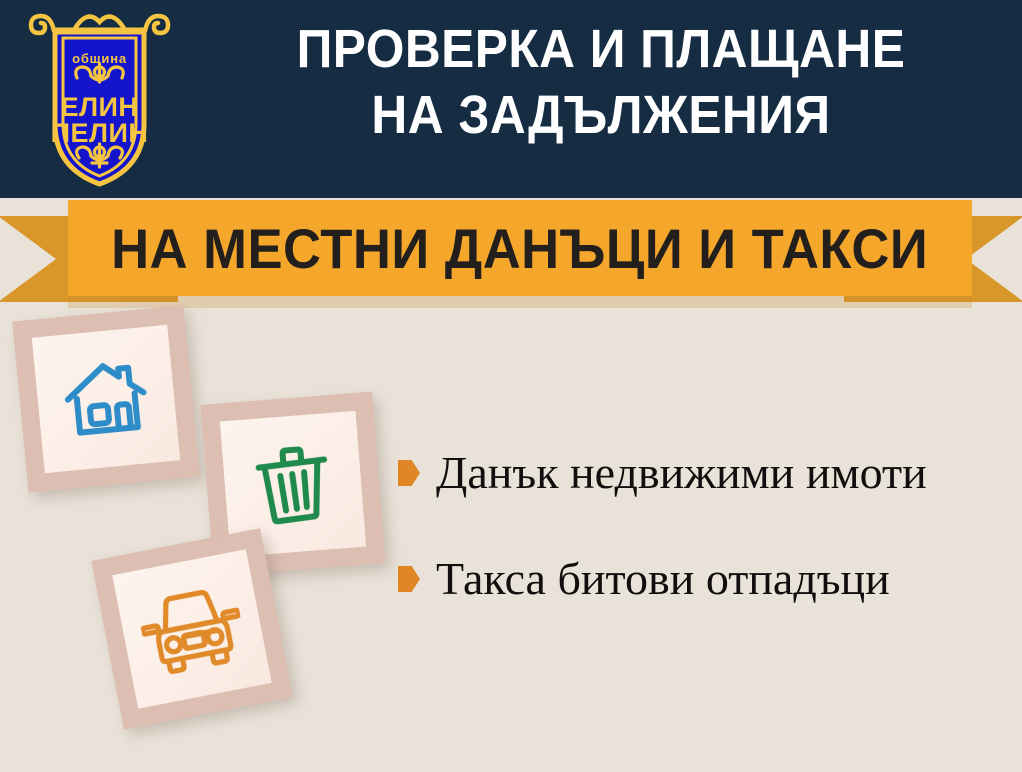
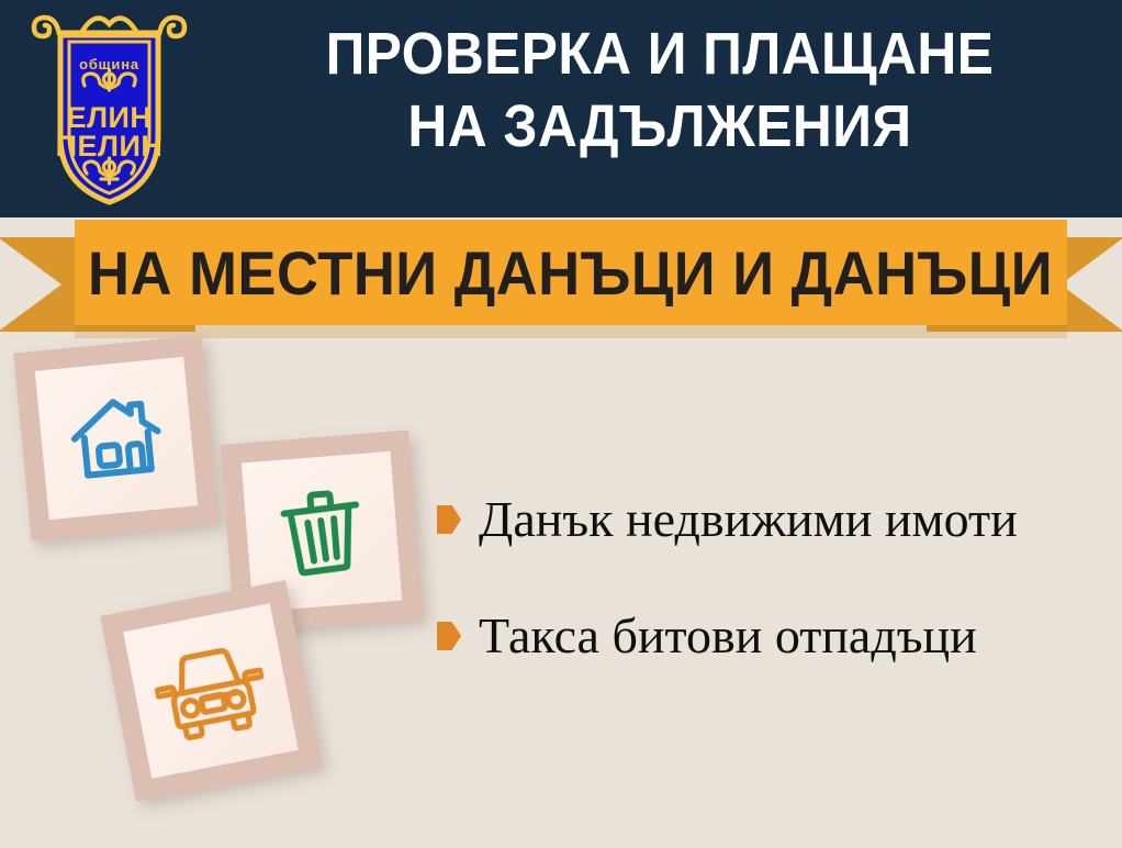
  община
  ЕЛИН
  ПЕЛИН
  ПРОВЕРКА И ПЛАЩАНЕ
  НА ЗАДЪЛЖЕНИЯ
- НА МЕСТНИ ДАНЪЦИ И ТАКСИ
+ НА МЕСТНИ ДАНЪЦИ И ДАНЪЦИ
  Данък недвижими имоти
  Такса битови отпадъци
